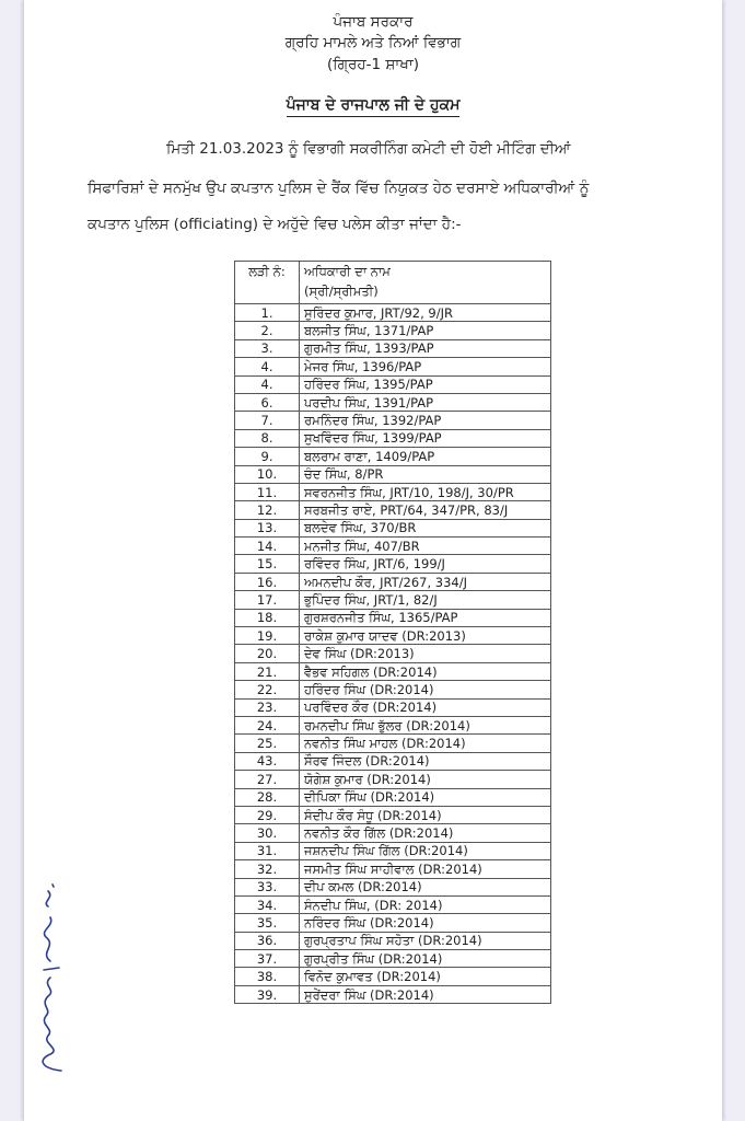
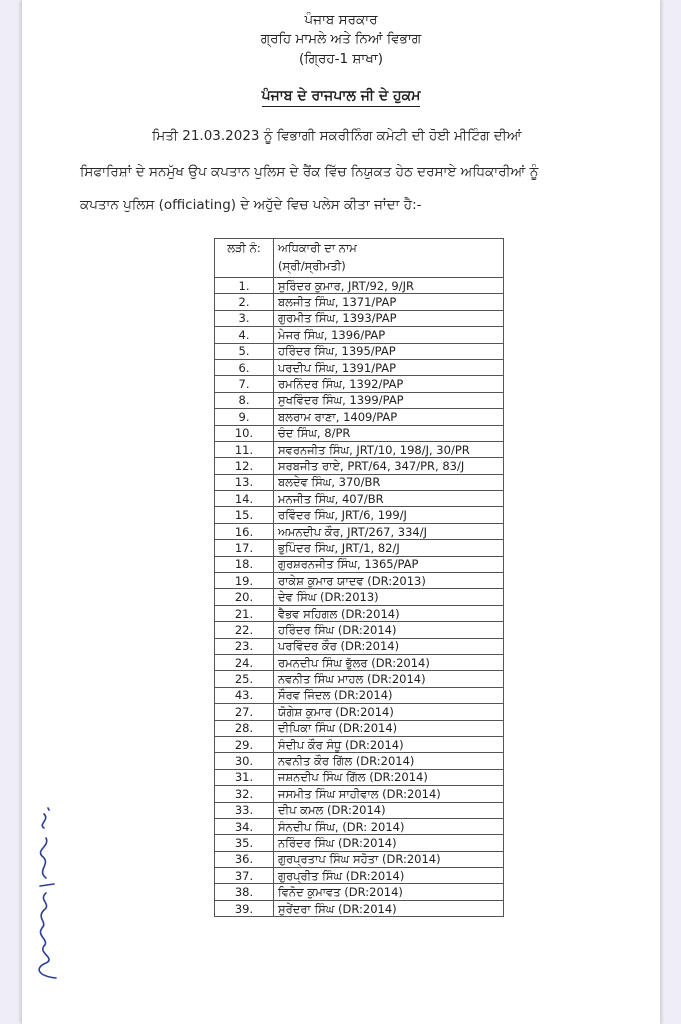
  ਪੰਜਾਬ ਸਰਕਾਰ
  ਗ੍ਰਹਿ ਮਾਮਲੇ ਅਤੇ ਨਿਆਂ ਵਿਭਾਗ
  (ਗ੍ਰਿਹ-1 ਸ਼ਾਖਾ)
  ਪੰਜਾਬ ਦੇ ਰਾਜਪਾਲ ਜੀ ਦੇ ਹੁਕਮ
  ਮਿਤੀ 21.03.2023 ਨੂੰ ਵਿਭਾਗੀ ਸਕਰੀਨਿੰਗ ਕਮੇਟੀ ਦੀ ਹੋਈ ਮੀਟਿੰਗ ਦੀਆਂ
  ਸਿਫਾਰਿਸ਼ਾਂ ਦੇ ਸਨਮੁੱਖ ਉਪ ਕਪਤਾਨ ਪੁਲਿਸ ਦੇ ਰੈਂਕ ਵਿੱਚ ਨਿਯੁਕਤ ਹੇਠ ਦਰਸਾਏ ਅਧਿਕਾਰੀਆਂ ਨੂੰ
  ਕਪਤਾਨ ਪੁਲਿਸ (officiating) ਦੇ ਅਹੁੱਦੇ ਵਿਚ ਪਲੇਸ ਕੀਤਾ ਜਾਂਦਾ ਹੈ:-
  ਲੜੀ ਨੰ:	ਅਧਿਕਾਰੀ ਦਾ ਨਾਮ (ਸ੍ਰੀ/ਸ੍ਰੀਮਤੀ)
  1.	ਸੁਰਿੰਦਰ ਕੁਮਾਰ, JRT/92, 9/JR
  2.	ਬਲਜੀਤ ਸਿੰਘ, 1371/PAP
  3.	ਗੁਰਮੀਤ ਸਿੰਘ, 1393/PAP
  4.	ਮੇਜਰ ਸਿੰਘ, 1396/PAP
- 4.	ਹਰਿੰਦਰ ਸਿੰਘ, 1395/PAP
+ 5.	ਹਰਿੰਦਰ ਸਿੰਘ, 1395/PAP
  6.	ਪਰਦੀਪ ਸਿੰਘ, 1391/PAP
  7.	ਰਮਨਿੰਦਰ ਸਿੰਘ, 1392/PAP
  8.	ਸੁਖਵਿੰਦਰ ਸਿੰਘ, 1399/PAP
  9.	ਬਲਰਾਮ ਰਾਣਾ, 1409/PAP
  10.	ਚੰਦ ਸਿੰਘ, 8/PR
  11.	ਸਵਰਨਜੀਤ ਸਿੰਘ, JRT/10, 198/J, 30/PR
  12.	ਸਰਬਜੀਤ ਰਾਏ, PRT/64, 347/PR, 83/J
  13.	ਬਲਦੇਵ ਸਿੰਘ, 370/BR
  14.	ਮਨਜੀਤ ਸਿੰਘ, 407/BR
  15.	ਰਵਿੰਦਰ ਸਿੰਘ, JRT/6, 199/J
  16.	ਅਮਨਦੀਪ ਕੌਰ, JRT/267, 334/J
  17.	ਭੁਪਿੰਦਰ ਸਿੰਘ, JRT/1, 82/J
  18.	ਗੁਰਸ਼ਰਨਜੀਤ ਸਿੰਘ, 1365/PAP
  19.	ਰਾਕੇਸ਼ ਕੁਮਾਰ ਯਾਦਵ (DR:2013)
  20.	ਦੇਵ ਸਿੰਘ (DR:2013)
  21.	ਵੈਭਵ ਸਹਿਗਲ (DR:2014)
  22.	ਹਰਿੰਦਰ ਸਿੰਘ (DR:2014)
  23.	ਪਰਵਿੰਦਰ ਕੌਰ (DR:2014)
  24.	ਰਮਨਦੀਪ ਸਿੰਘ ਭੁੱਲਰ (DR:2014)
  25.	ਨਵਨੀਤ ਸਿੰਘ ਮਾਹਲ (DR:2014)
  43.	ਸੌਰਵ ਜਿੰਦਲ (DR:2014)
  27.	ਯੋਗੇਸ਼ ਕੁਮਾਰ (DR:2014)
  28.	ਦੀਪਿਕਾ ਸਿੰਘ (DR:2014)
  29.	ਸੰਦੀਪ ਕੌਰ ਸੰਧੂ (DR:2014)
  30.	ਨਵਨੀਤ ਕੌਰ ਗਿੱਲ (DR:2014)
  31.	ਜਸ਼ਨਦੀਪ ਸਿੰਘ ਗਿੱਲ (DR:2014)
  32.	ਜਸਮੀਤ ਸਿੰਘ ਸਾਹੀਵਾਲ (DR:2014)
  33.	ਦੀਪ ਕਮਲ (DR:2014)
  34.	ਸੰਨਦੀਪ ਸਿੰਘ, (DR: 2014)
  35.	ਨਰਿੰਦਰ ਸਿੰਘ (DR:2014)
  36.	ਗੁਰਪ੍ਰਤਾਪ ਸਿੰਘ ਸਹੋਤਾ (DR:2014)
  37.	ਗੁਰਪ੍ਰੀਤ ਸਿੰਘ (DR:2014)
  38.	ਵਿਨੋਦ ਕੁਮਾਵਤ (DR:2014)
  39.	ਸੁਰੇਂਦਰਾ ਸਿੰਘ (DR:2014)
